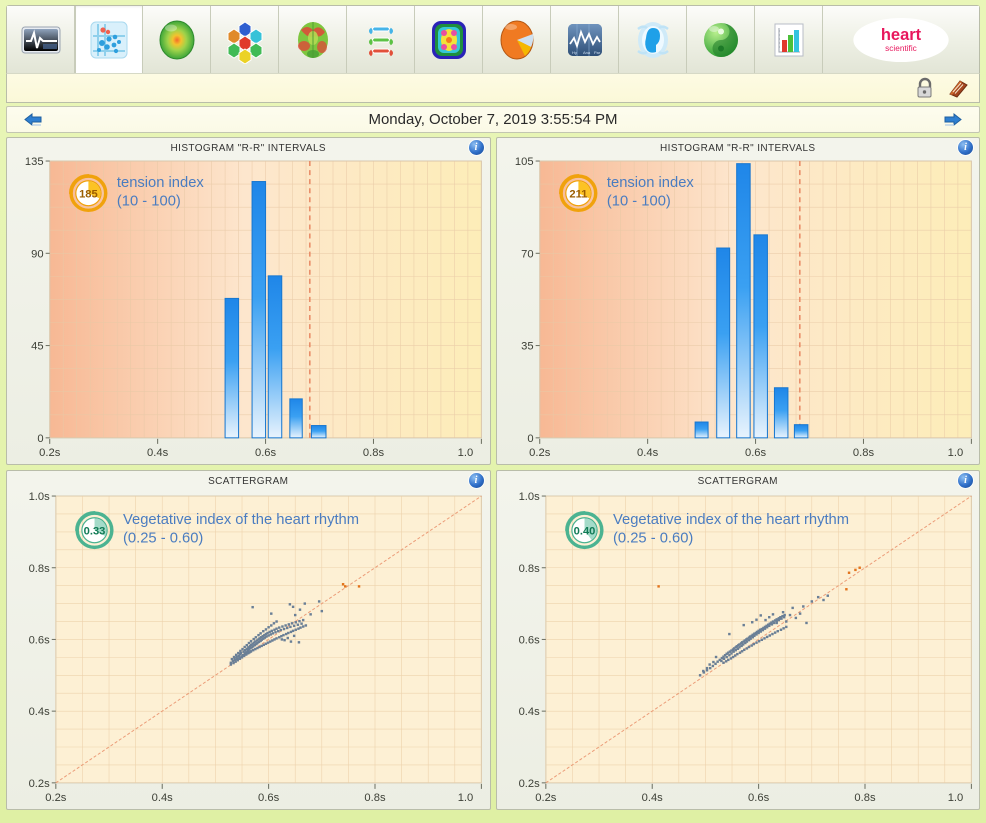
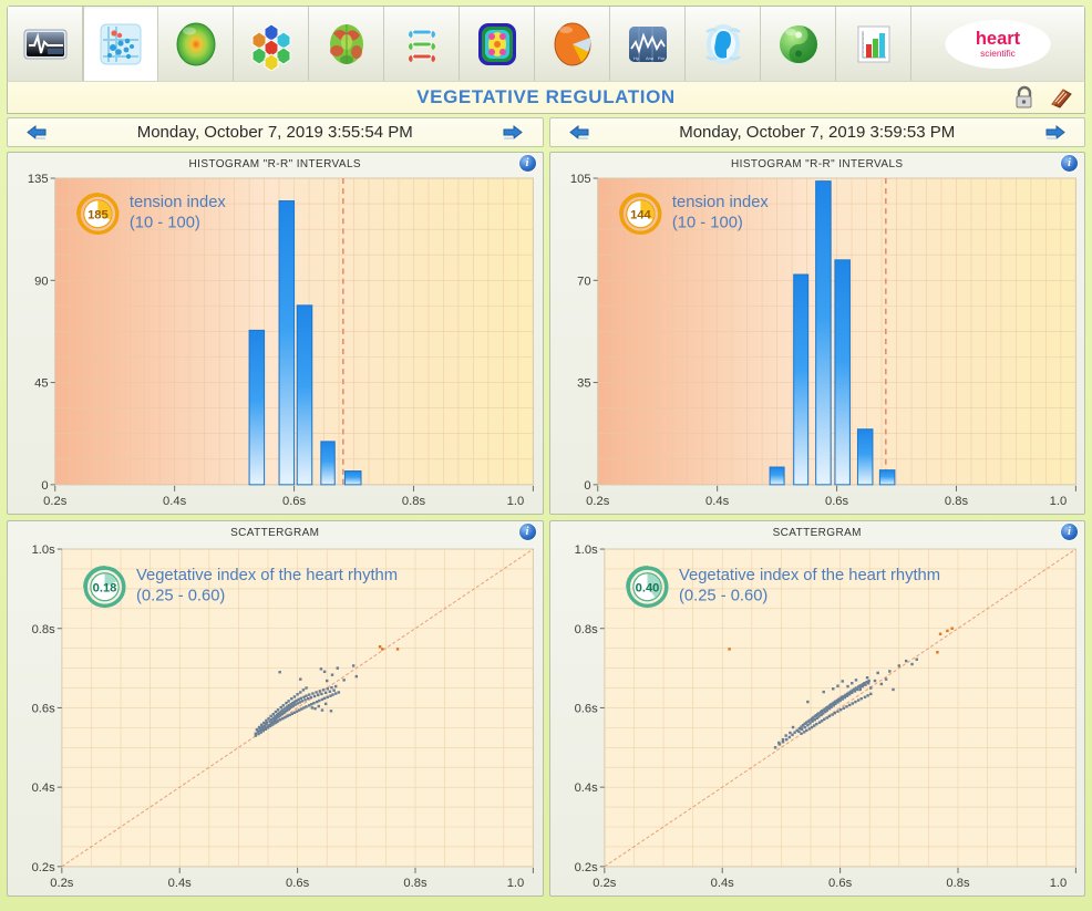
  heart
  scientific
+ VEGETATIVE REGULATION
  Monday, October 7, 2019 3:55:54 PM
+ Monday, October 7, 2019 3:59:53 PM
  HISTOGRAM "R-R" INTERVALS
  i
  0
  45
  90
  135
  0.2s
  0.4s
  0.6s
  0.8s
  1.0
  185
  tension index
  (10 - 100)
  SCATTERGRAM
  i
  0.2s
  0.4s
  0.6s
  0.8s
  1.0s
  0.2s
  0.4s
  0.6s
  0.8s
  1.0
- 0.33
+ 0.18
  Vegetative index of the heart rhythm
  (0.25 - 0.60)
  HISTOGRAM "R-R" INTERVALS
  i
  0
  35
  70
  105
  0.2s
  0.4s
  0.6s
  0.8s
  1.0
- 211
+ 144
  tension index
  (10 - 100)
  SCATTERGRAM
  i
  0.2s
  0.4s
  0.6s
  0.8s
  1.0s
  0.2s
  0.4s
  0.6s
  0.8s
  1.0
  0.40
  Vegetative index of the heart rhythm
  (0.25 - 0.60)
